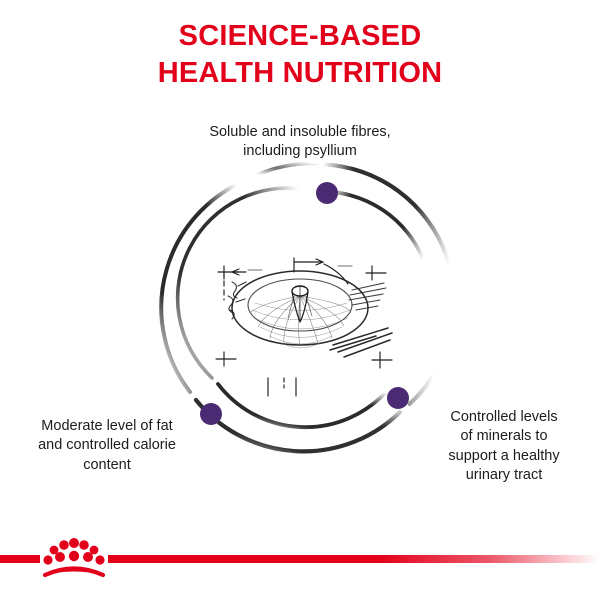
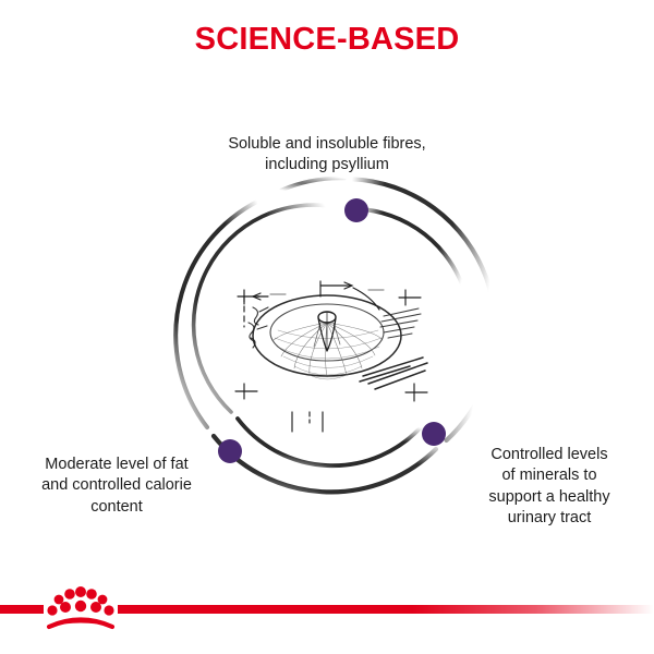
  SCIENCE-BASED
- HEALTH NUTRITION
  Soluble and insoluble fibres,
  including psyllium
  Moderate level of fat
  and controlled calorie
  content
  Controlled levels
  of minerals to
  support a healthy
  urinary tract
